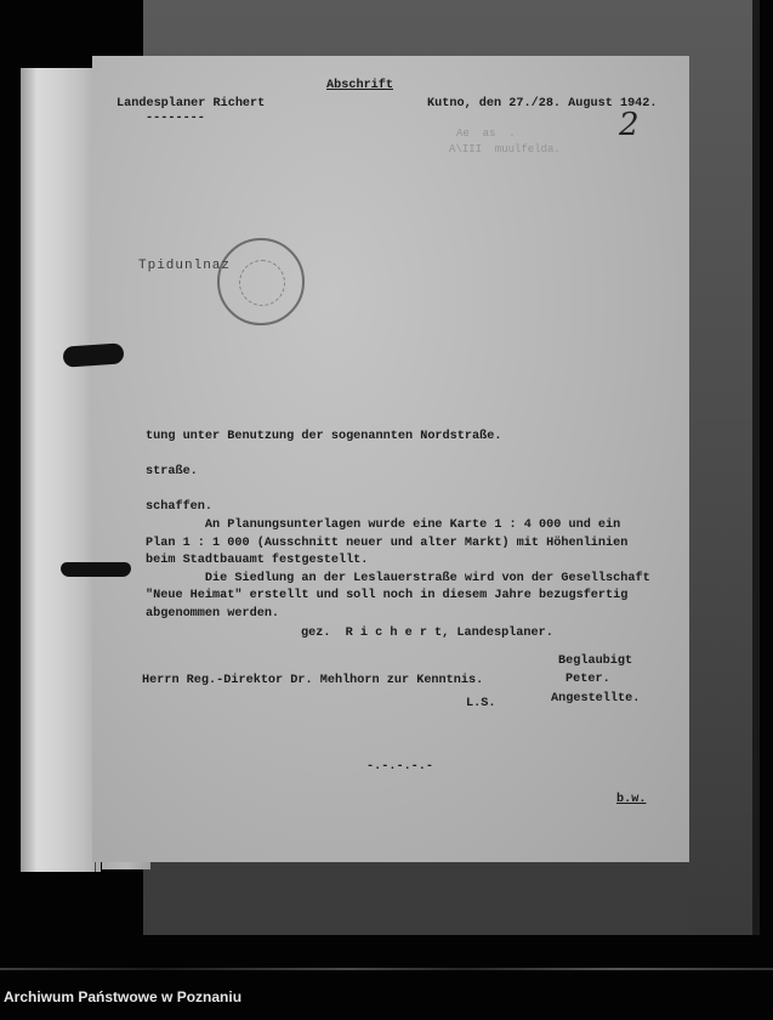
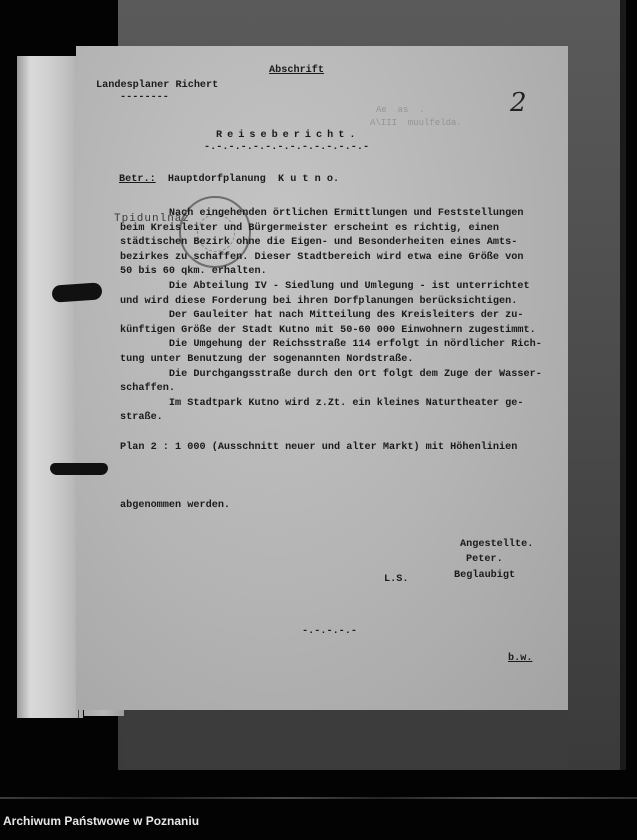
  Abschrift
  Landesplaner Richert
- Kutno, den 27./28. August 1942.
  --------
  2
  Ae as .
  A\III muulfelda.
+ Reisebericht.
+ -.-.-.-.-.-.-.-.-.-.-.-.-.-
+ Betr.: Hauptdorfplanung K u t n o.
  Tpidunlnaz
- gez. R i c h e r t, Landesplaner.
- Herrn Reg.-Direktor Dr. Mehlhorn zur Kenntnis.
- Beglaubigt
+ Angestellte.
  Peter.
- Angestellte.
+ Beglaubigt
  L.S.
  -.-.-.-.-
  b.w.
+ Nach eingehenden örtlichen Ermittlungen und Feststellungen
+ beim Kreisleiter und Bürgermeister erscheint es richtig, einen
+ städtischen Bezirk ohne die Eigen- und Besonderheiten eines Amts-
+ bezirkes zu schaffen. Dieser Stadtbereich wird etwa eine Größe von
+ 50 bis 60 qkm. erhalten.
+ Die Abteilung IV - Siedlung und Umlegung - ist unterrichtet
+ und wird diese Forderung bei ihren Dorfplanungen berücksichtigen.
+ Der Gauleiter hat nach Mitteilung des Kreisleiters der zu-
+ künftigen Größe der Stadt Kutno mit 50-60 000 Einwohnern zugestimmt.
+ Die Umgehung der Reichsstraße 114 erfolgt in nördlicher Rich-
  tung unter Benutzung der sogenannten Nordstraße.
+ Die Durchgangsstraße durch den Ort folgt dem Zuge der Wasser-
- straße.
+ schaffen.
+ Im Stadtpark Kutno wird z.Zt. ein kleines Naturtheater ge-
- schaffen.
+ straße.
- An Planungsunterlagen wurde eine Karte 1 : 4 000 und ein
- Plan 1 : 1 000 (Ausschnitt neuer und alter Markt) mit Höhenlinien
+ Plan 2 : 1 000 (Ausschnitt neuer und alter Markt) mit Höhenlinien
- beim Stadtbauamt festgestellt.
- Die Siedlung an der Leslauerstraße wird von der Gesellschaft
- "Neue Heimat" erstellt und soll noch in diesem Jahre bezugsfertig
  abgenommen werden.
  Archiwum Państwowe w Poznaniu
